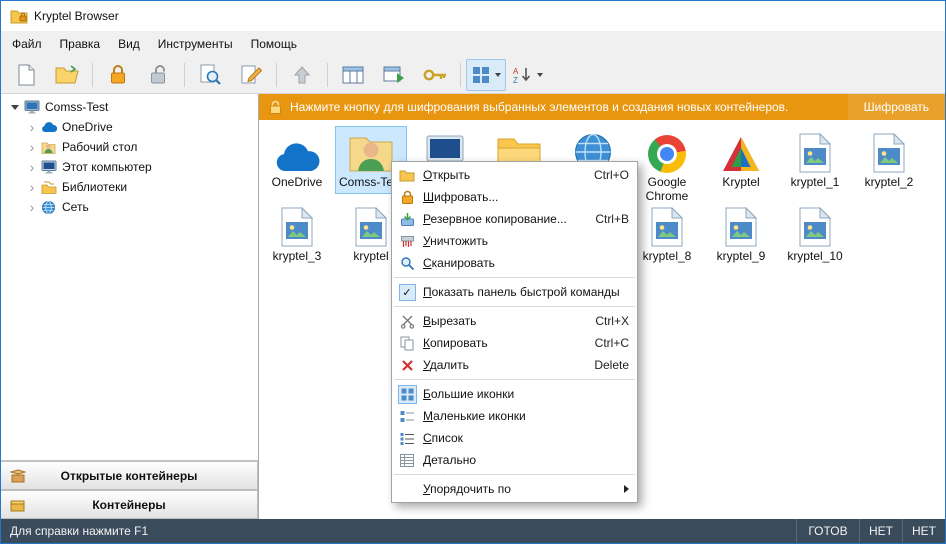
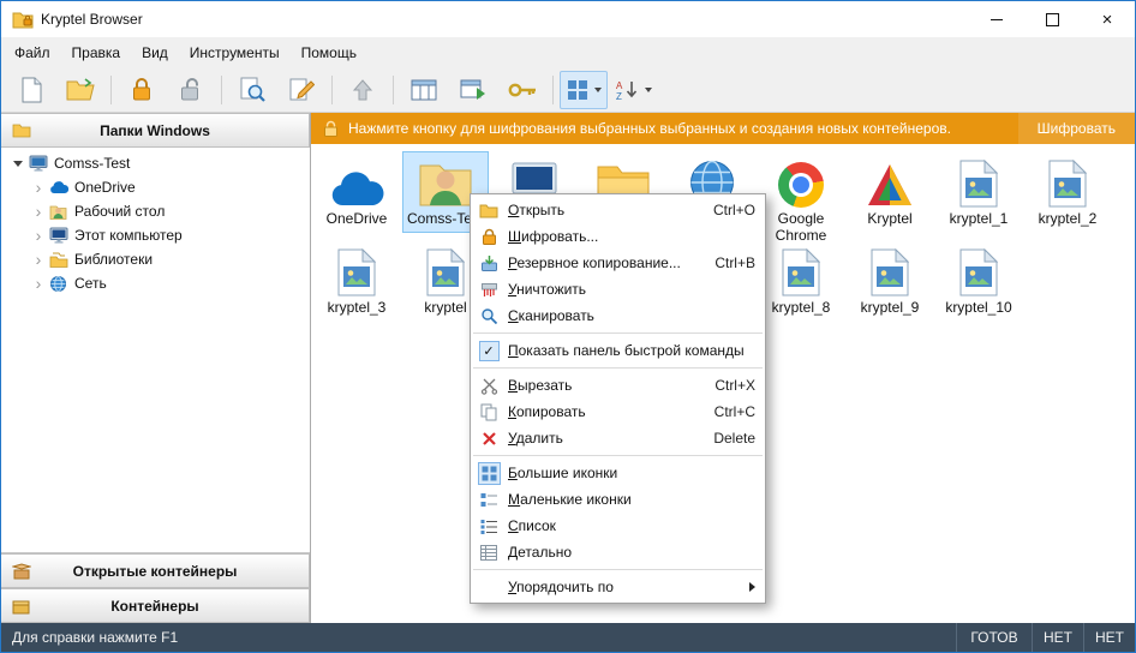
  Kryptel Browser
+ ×
  Файл
  Правка
  Вид
  Инструменты
  Помощь
  A
  Z
+ Папки Windows
  Comss-Test
  ›
  OneDrive
  ›
  Рабочий стол
  ›
  Этот компьютер
  ›
  Библиотеки
  ›
  Сеть
  Открытые контейнеры
  Контейнеры
- Нажмите кнопку для шифрования выбранных элементов и создания новых контейнеров.
+ Нажмите кнопку для шифрования выбранных выбранных и создания новых контейнеров.
  Шифровать
  OneDrive
  Comss-Te
  Google Chrome
  Kryptel
  kryptel_1
  kryptel_2
  kryptel_3
  kryptel
  kryptel_8
  kryptel_9
  kryptel_10
  Для справки нажмите F1
  ГОТОВ
  НЕТ
  НЕТ
  Открыть
  Ctrl+O
  Шифровать...
  Резервное копирование...
  Ctrl+B
  Уничтожить
  Сканировать
  ✓
  Показать панель быстрой команды
  Вырезать
  Ctrl+X
  Копировать
  Ctrl+C
  Удалить
  Delete
  Большие иконки
  Маленькие иконки
  Список
  Детально
  Упорядочить по
